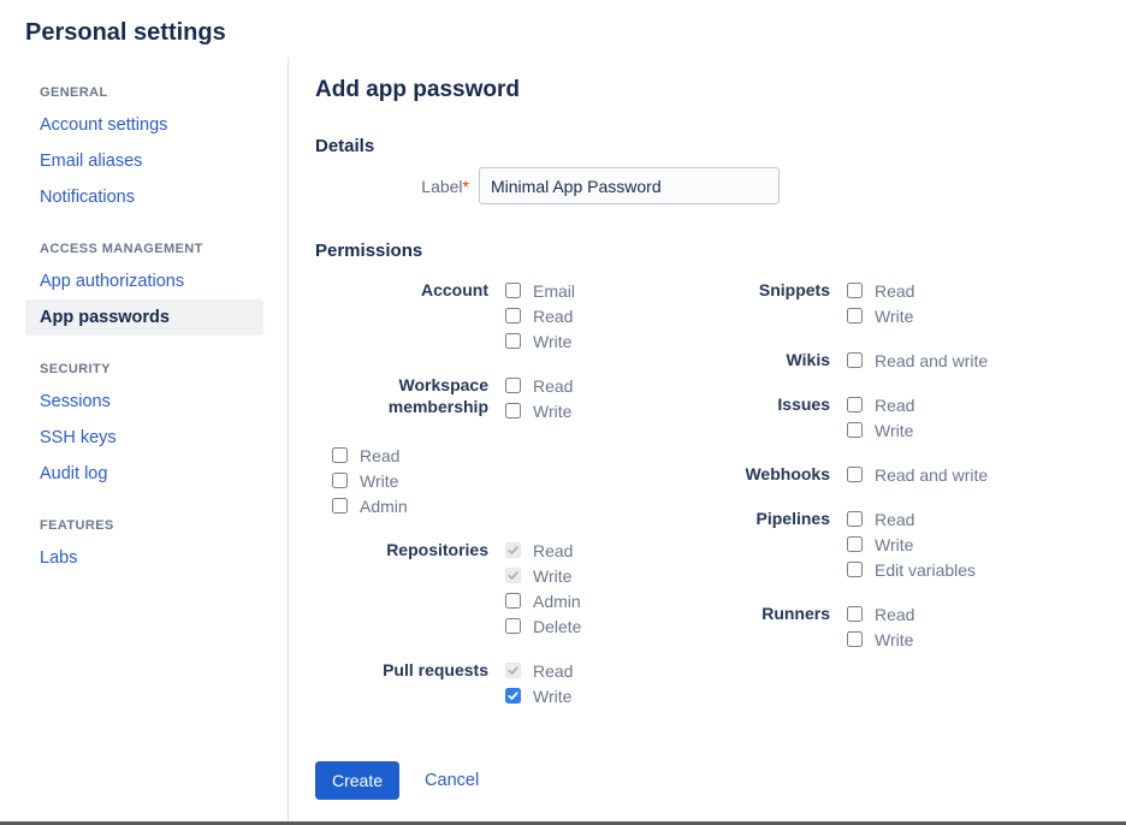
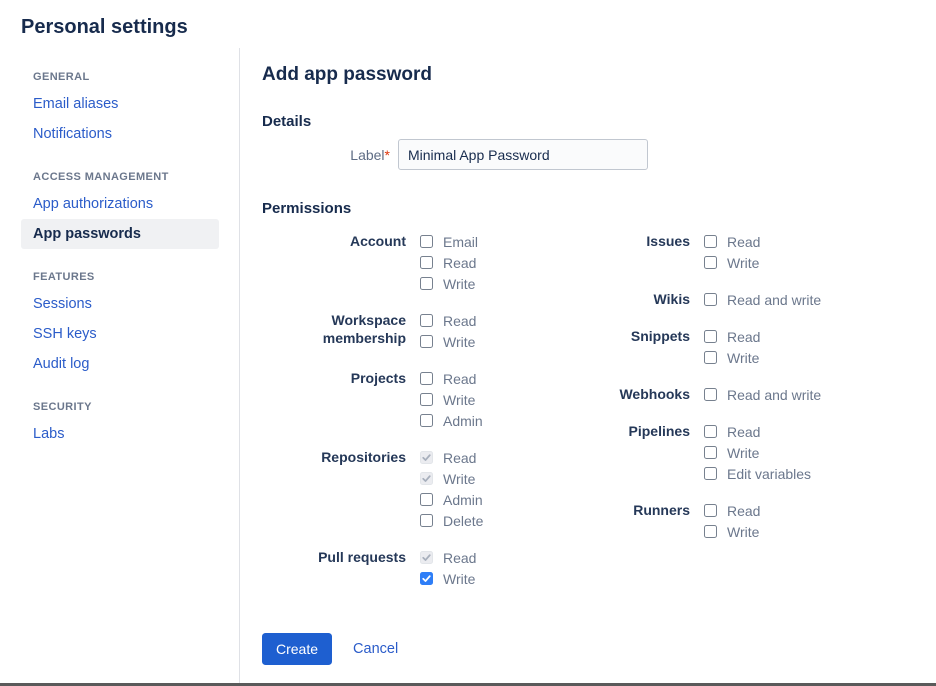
  Personal settings
  GENERAL
- Account settings
  Email aliases
  Notifications
  ACCESS MANAGEMENT
  App authorizations
  App passwords
- SECURITY
+ FEATURES
  Sessions
  SSH keys
  Audit log
- FEATURES
+ SECURITY
  Labs
  Add app password
  Details
  Label*
  Minimal App Password
  Permissions
  Account
  Email
  Read
  Write
  Workspace membership
  Read
  Write
+ Projects
  Read
  Write
  Admin
  Repositories
  Read
  Write
  Admin
  Delete
  Pull requests
  Read
  Write
- Snippets
+ Issues
  Read
  Write
  Wikis
  Read and write
- Issues
+ Snippets
  Read
  Write
  Webhooks
  Read and write
  Pipelines
  Read
  Write
  Edit variables
  Runners
  Read
  Write
  Create
  Cancel
